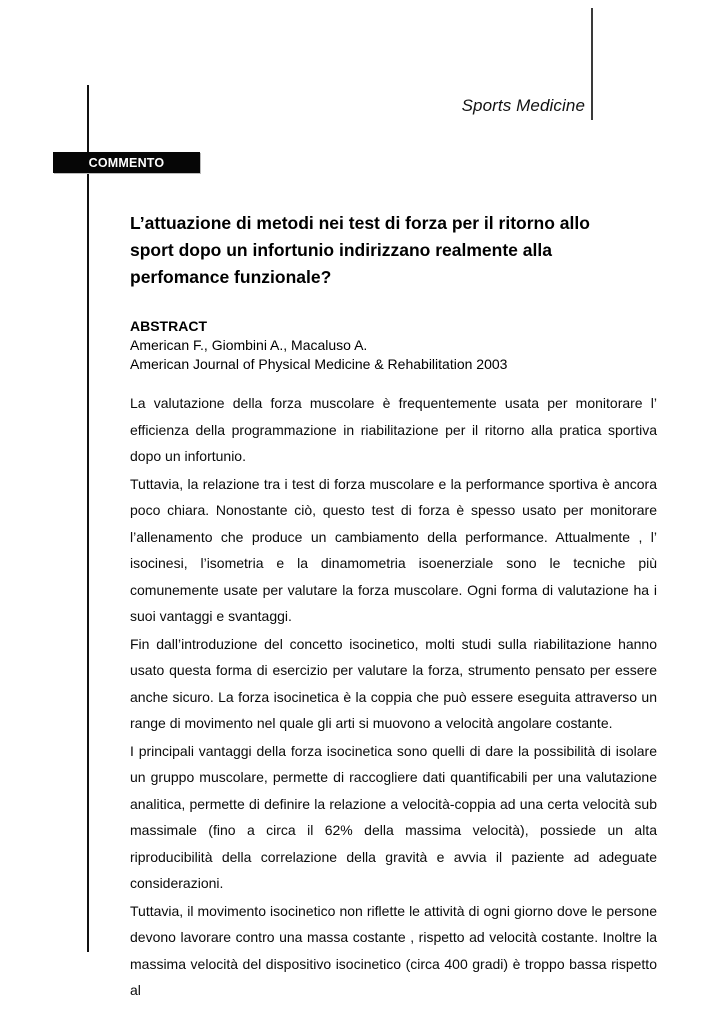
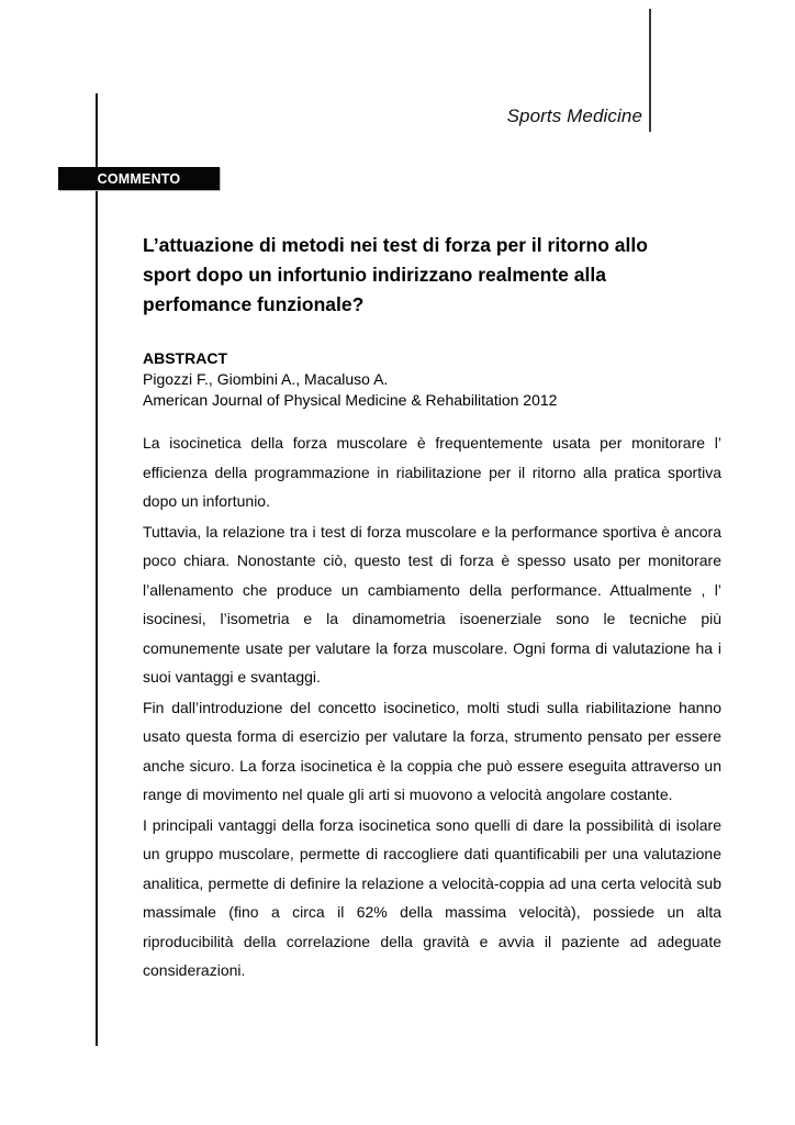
  Sports Medicine
  COMMENTO
  L’attuazione di metodi nei test di forza per il ritorno allo
  sport dopo un infortunio indirizzano realmente alla
  perfomance funzionale?
  ABSTRACT
- American F., Giombini A., Macaluso A.
+ Pigozzi F., Giombini A., Macaluso A.
- American Journal of Physical Medicine & Rehabilitation 2003
+ American Journal of Physical Medicine & Rehabilitation 2012
- La valutazione della forza muscolare è frequentemente usata per monitorare l’ efficienza della programmazione in riabilitazione per il ritorno alla pratica sportiva dopo un infortunio.
+ La isocinetica della forza muscolare è frequentemente usata per monitorare l’ efficienza della programmazione in riabilitazione per il ritorno alla pratica sportiva dopo un infortunio.
  Tuttavia, la relazione tra i test di forza muscolare e la performance sportiva è ancora poco chiara. Nonostante ciò, questo test di forza è spesso usato per monitorare l’allenamento che produce un cambiamento della performance. Attualmente , l’ isocinesi, l’isometria e la dinamometria isoenerziale sono le tecniche più comunemente usate per valutare la forza muscolare. Ogni forma di valutazione ha i suoi vantaggi e svantaggi.
  Fin dall’introduzione del concetto isocinetico, molti studi sulla riabilitazione hanno usato questa forma di esercizio per valutare la forza, strumento pensato per essere anche sicuro. La forza isocinetica è la coppia che può essere eseguita attraverso un range di movimento nel quale gli arti si muovono a velocità angolare costante.
  I principali vantaggi della forza isocinetica sono quelli di dare la possibilità di isolare un gruppo muscolare, permette di raccogliere dati quantificabili per una valutazione analitica, permette di definire la relazione a velocità-coppia ad una certa velocità sub massimale (fino a circa il 62% della massima velocità), possiede un alta riproducibilità della correlazione della gravità e avvia il paziente ad adeguate considerazioni.
- Tuttavia, il movimento isocinetico non riflette le attività di ogni giorno dove le persone devono lavorare contro una massa costante , rispetto ad velocità costante. Inoltre la massima velocità del dispositivo isocinetico (circa 400 gradi) è troppo bassa rispetto al
